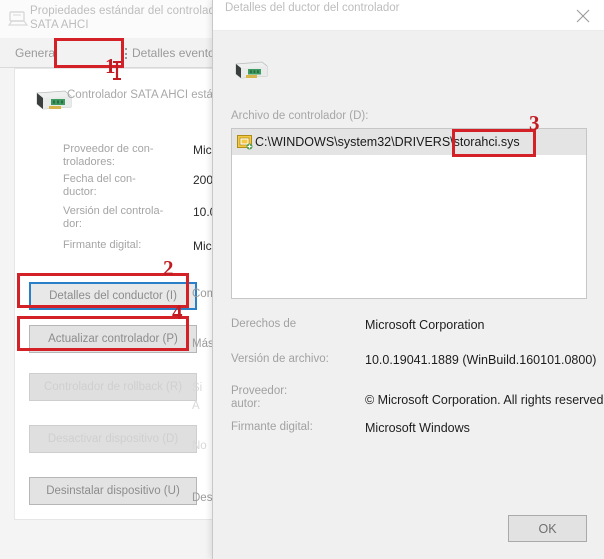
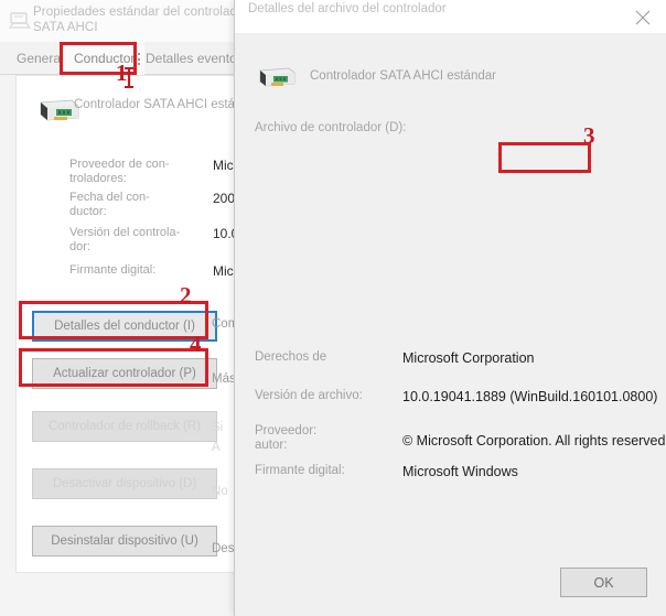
  Propiedades estándar del controla SATA AHCI
  General
+ Conductor
  Detalles event
  Controlador SATA AHCI está
  Proveedor de con-
  troladores:
  Mic
  Fecha del con-
  ductor:
  200
  Versión del controla-
  dor:
  10.
  Firmante digital:
  Mic
  Detalles del conductor (I)
  Actualizar controlador (P)
  Desinstalar dispositivo (U)
  Más
  Si
  A
  No
- Detalles del ductor del controlador
+ Detalles del archivo del controlador
+ Controlador SATA AHCI estándar
  Archivo de controlador (D):
- C:\WINDOWS\system32\DRIVERS\storahci.sys
  Derechos de
  Microsoft Corporation
  Versión de archivo:
  10.0.19041.1889 (WinBuild.160101.0800)
  Proveedor:
  autor:
  © Microsoft Corporation. All rights reserved
  Firmante digital:
  Microsoft Windows
  OK
  1
  2
  3
  4
